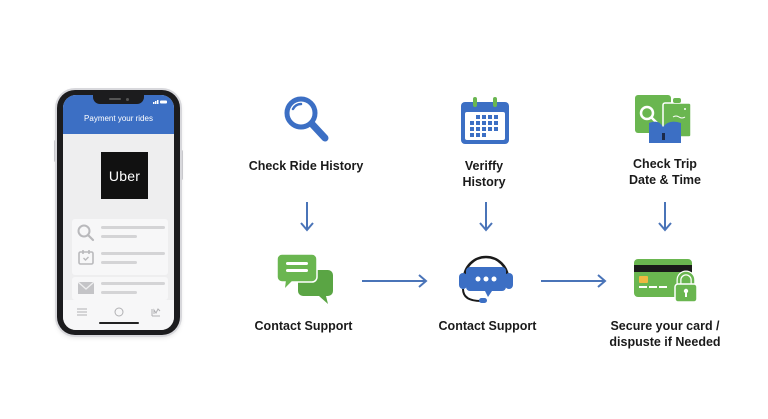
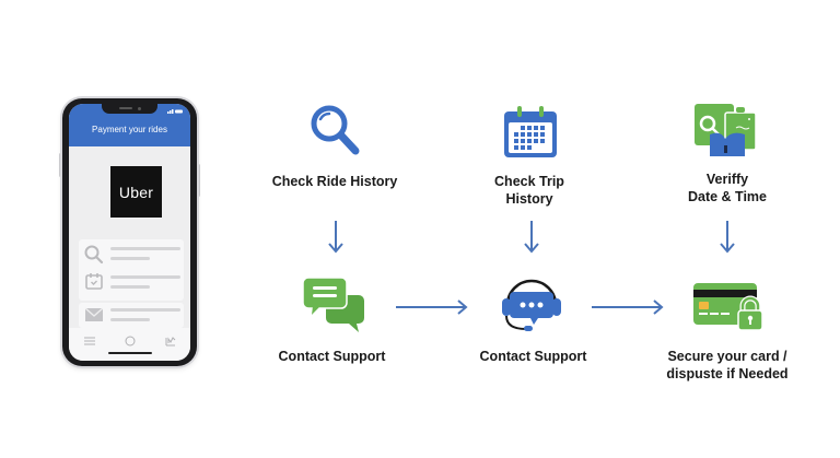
  Payment your rides
  Uber
  Check Ride History
- Veriffy
+ Check Trip
  History
- Check Trip
+ Veriffy
  Date & Time
  Contact Support
  Contact Support
  Secure your card /
  dispuste if Needed
